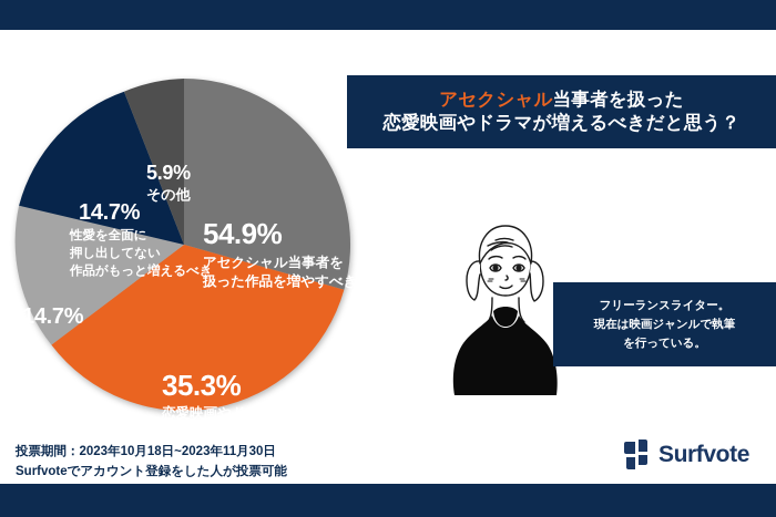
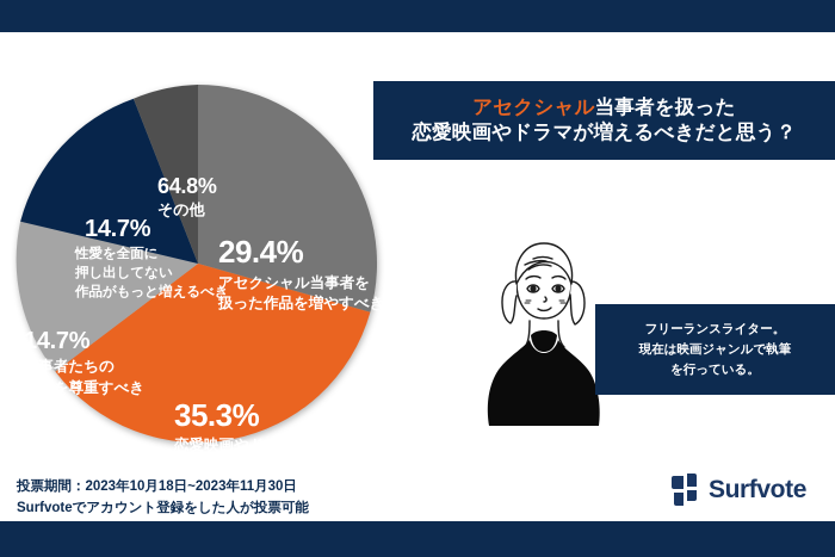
  アセクシャル当事者を扱った
  恋愛映画やドラマが増えるべきだと思う？
- 54.9%
+ 29.4%
  アセクシャル当事者を
  扱った作品を増やすべき
  35.3%
  恋愛映画やドラマという括りで
  なくても良い
  14.7%
+ 当事者たちの
+ 意見を尊重すべき
  14.7%
  性愛を全面に
  押し出してない
  作品がもっと増えるべき
- 5.9%
+ 64.8%
  その他
  投票期間：2023年10月18日~2023年11月30日
  Surfvoteでアカウント登録をした人が投票可能
  フリーランスライター。
  現在は映画ジャンルで執筆
  を行っている。
  Surfvote
